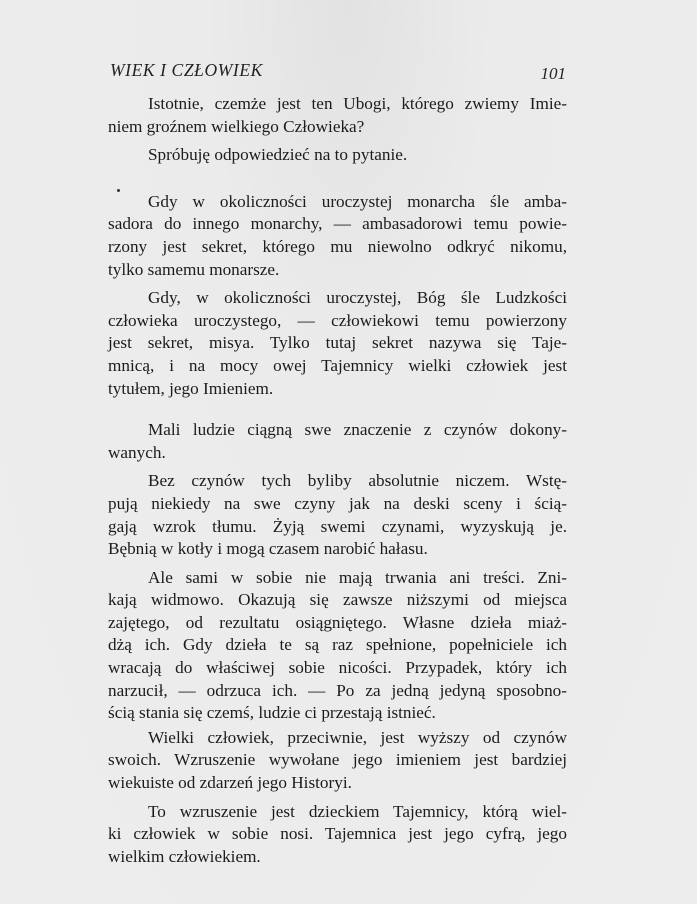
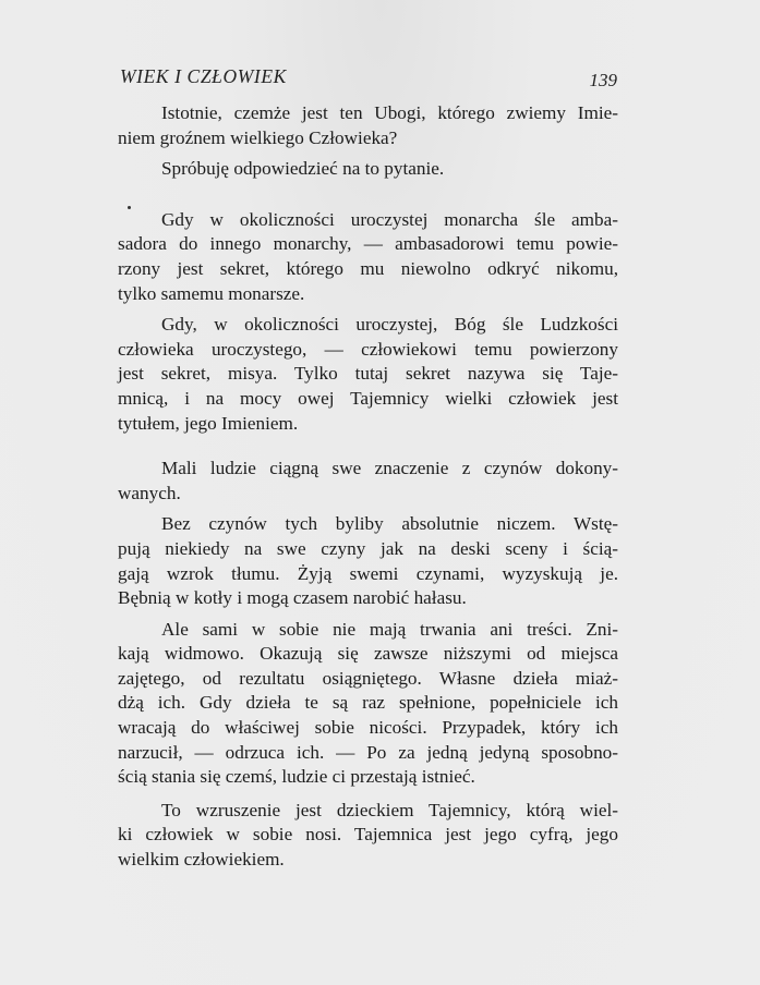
  WIEK I CZŁOWIEK
- 101
+ 139
  Istotnie, czemże jest ten Ubogi, którego zwiemy Imie-
  niem groźnem wielkiego Człowieka?
  Spróbuję odpowiedzieć na to pytanie.
  Gdy w okoliczności uroczystej monarcha śle amba-
  sadora do innego monarchy, — ambasadorowi temu powie-
  rzony jest sekret, którego mu niewolno odkryć nikomu,
  tylko samemu monarsze.
  Gdy, w okoliczności uroczystej, Bóg śle Ludzkości
  człowieka uroczystego, — człowiekowi temu powierzony
  jest sekret, misya. Tylko tutaj sekret nazywa się Taje-
  mnicą, i na mocy owej Tajemnicy wielki człowiek jest
  tytułem, jego Imieniem.
  Mali ludzie ciągną swe znaczenie z czynów dokony-
  wanych.
  Bez czynów tych byliby absolutnie niczem. Wstę-
  pują niekiedy na swe czyny jak na deski sceny i ścią-
  gają wzrok tłumu. Żyją swemi czynami, wyzyskują je.
  Bębnią w kotły i mogą czasem narobić hałasu.
  Ale sami w sobie nie mają trwania ani treści. Zni-
  kają widmowo. Okazują się zawsze niższymi od miejsca
  zajętego, od rezultatu osiągniętego. Własne dzieła miaż-
  dżą ich. Gdy dzieła te są raz spełnione, popełniciele ich
  wracają do właściwej sobie nicości. Przypadek, który ich
  narzucił, — odrzuca ich. — Po za jedną jedyną sposobno-
  ścią stania się czemś, ludzie ci przestają istnieć.
- Wielki człowiek, przeciwnie, jest wyższy od czynów
- swoich. Wzruszenie wywołane jego imieniem jest bardziej
- wiekuiste od zdarzeń jego Historyi.
  To wzruszenie jest dzieckiem Tajemnicy, którą wiel-
  ki człowiek w sobie nosi. Tajemnica jest jego cyfrą, jego
  wielkim człowiekiem.
